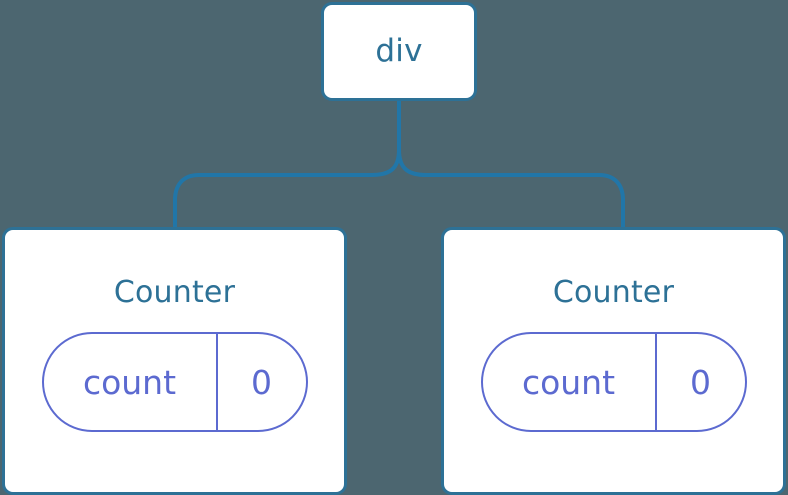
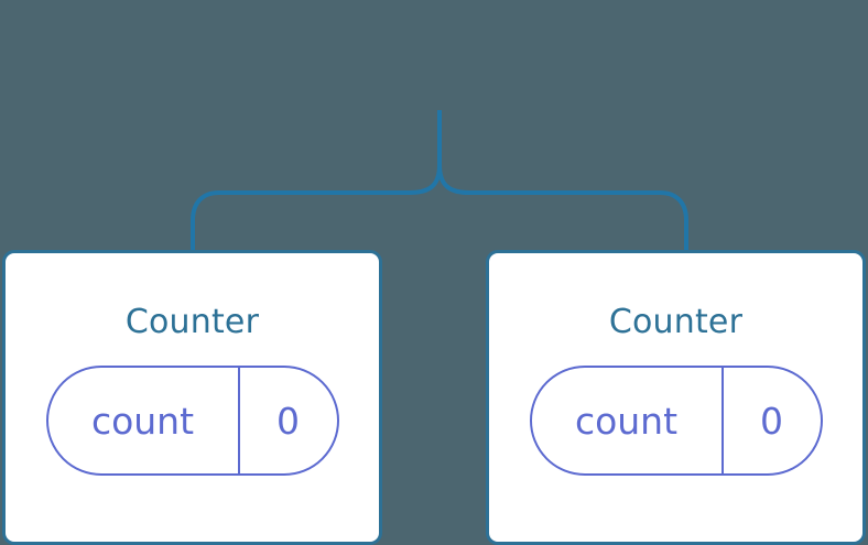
- div
  Counter
  count
  0
  Counter
  count
  0
